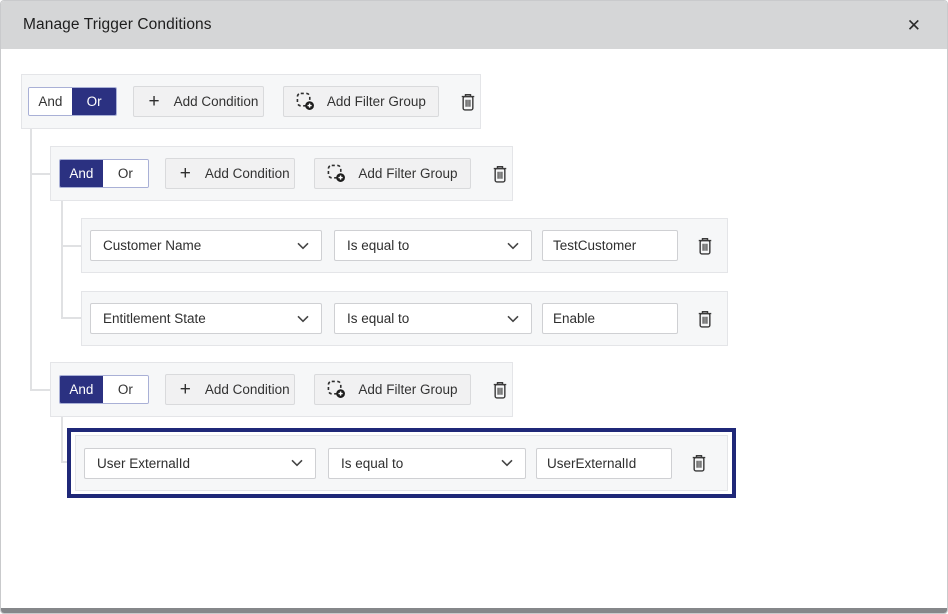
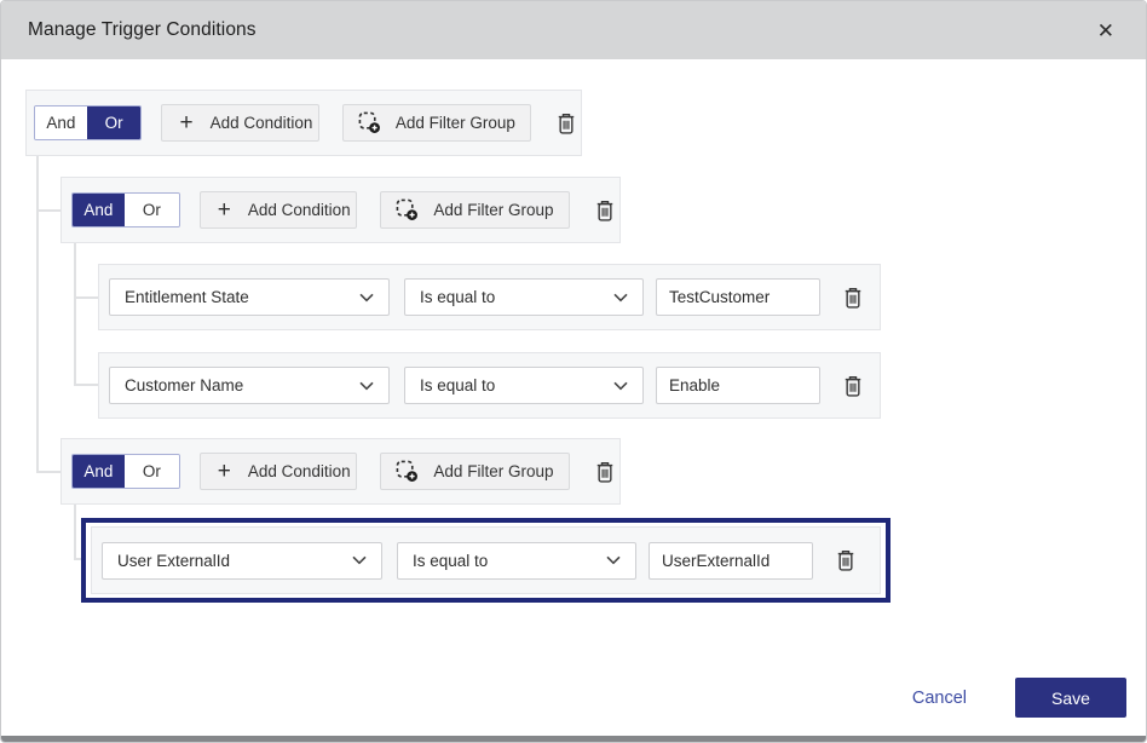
  Manage Trigger Conditions
  ✕
  And
  Or
  +
  Add Condition
  Add Filter Group
  And
  Or
  +
  Add Condition
  Add Filter Group
- Customer Name
+ Entitlement State
  Is equal to
  TestCustomer
- Entitlement State
+ Customer Name
  Is equal to
  Enable
  And
  Or
  +
  Add Condition
  Add Filter Group
  User ExternalId
  Is equal to
  UserExternalId
+ Cancel
+ Save
